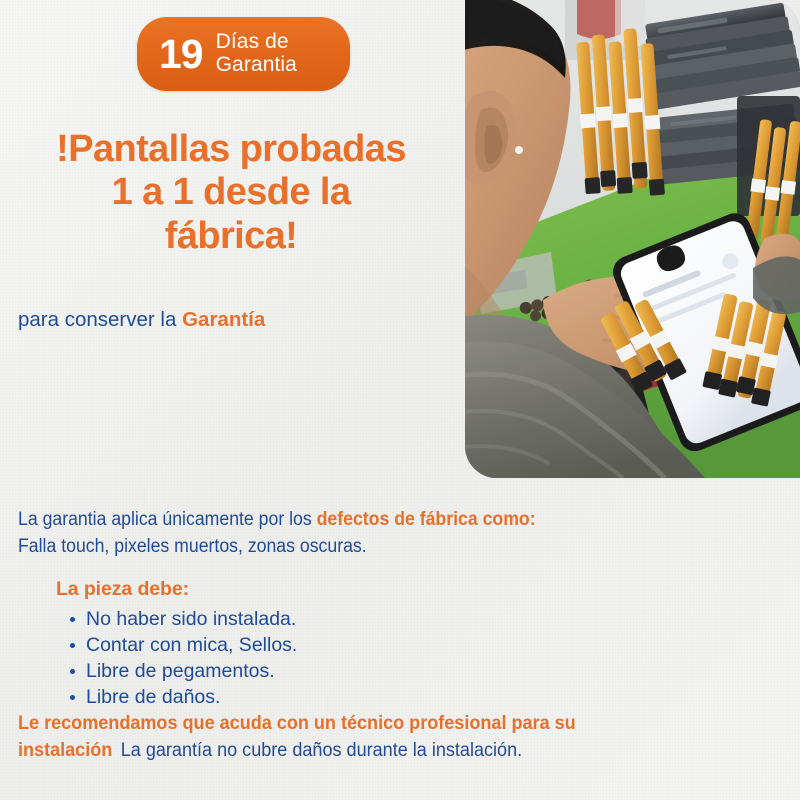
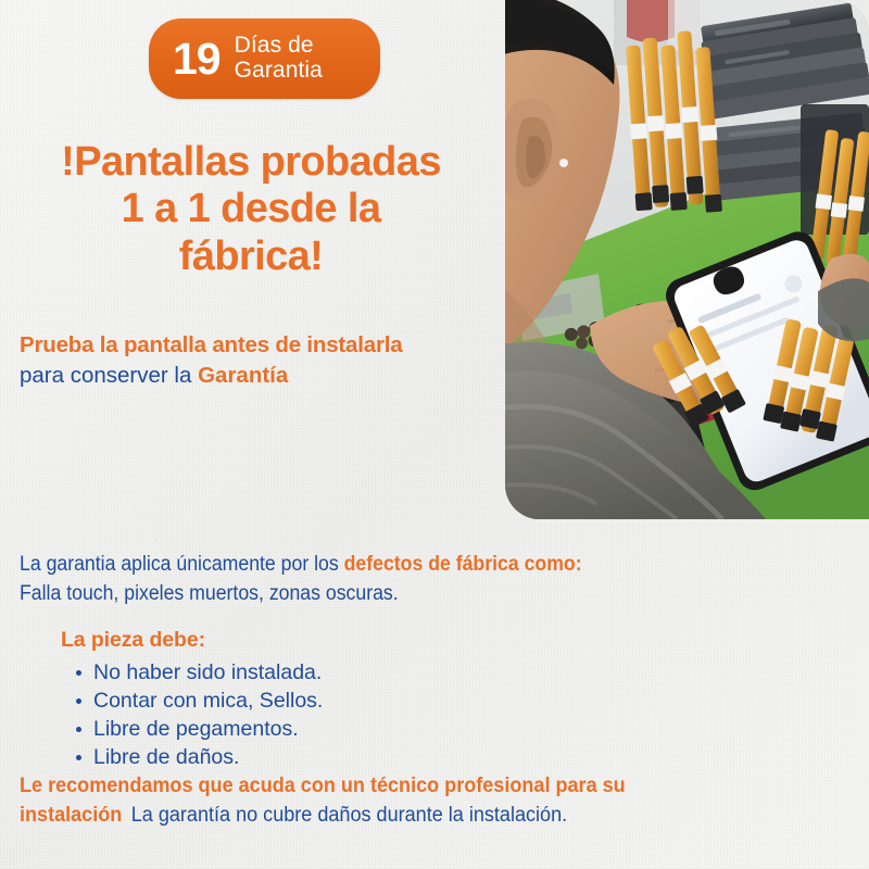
  19
  Días de
  Garantia
  !Pantallas probadas
  1 a 1 desde la
  fábrica!
+ Prueba la pantalla antes de instalarla
  para conserver la Garantía
  La garantia aplica únicamente por los defectos de fábrica como:
  Falla touch, pixeles muertos, zonas oscuras.
  La pieza debe:
  No haber sido instalada.
  Contar con mica, Sellos.
  Libre de pegamentos.
  Libre de daños.
  Le recomendamos que acuda con un técnico profesional para su
  instalación La garantía no cubre daños durante la instalación.
